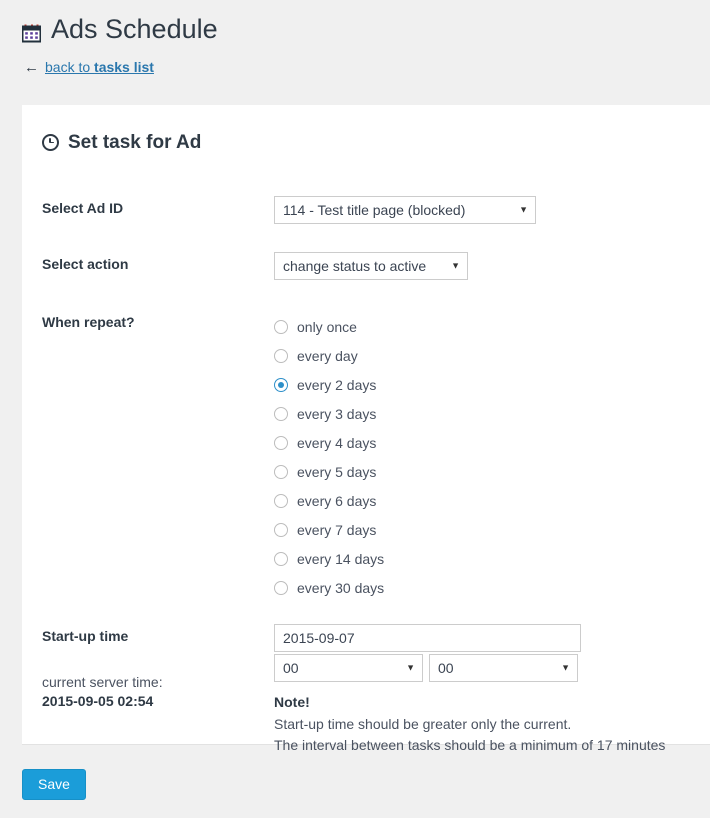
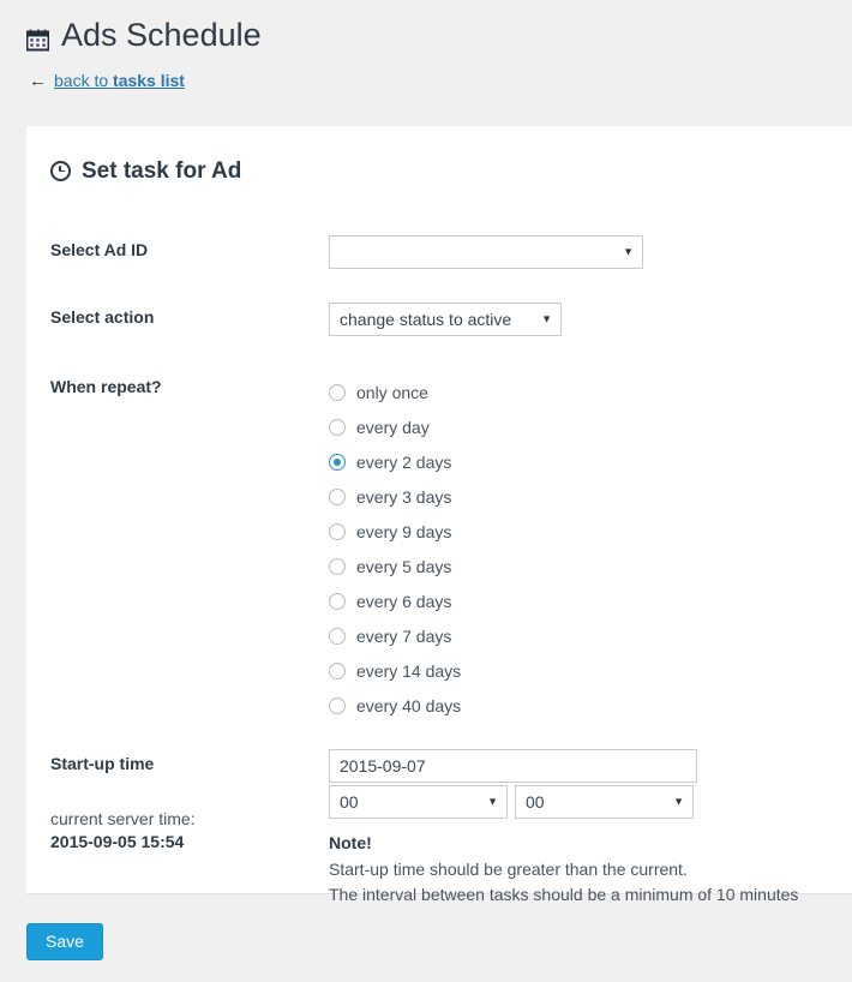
  Ads Schedule
  ←
  back to tasks list
  Set task for Ad
  Select Ad ID
- 114 - Test title page (blocked)
  ▼
  Select action
  change status to active
  ▼
  When repeat?
  only once
  every day
  every 2 days
  every 3 days
- every 4 days
+ every 9 days
  every 5 days
  every 6 days
  every 7 days
  every 14 days
- every 30 days
+ every 40 days
  Start-up time
  current server time:
- 2015-09-05 02:54
+ 2015-09-05 15:54
  2015-09-07
  00
  ▼
  00
  ▼
  Note!
- Start-up time should be greater only the current.
+ Start-up time should be greater than the current.
- The interval between tasks should be a minimum of 17 minutes
+ The interval between tasks should be a minimum of 10 minutes
  Save
